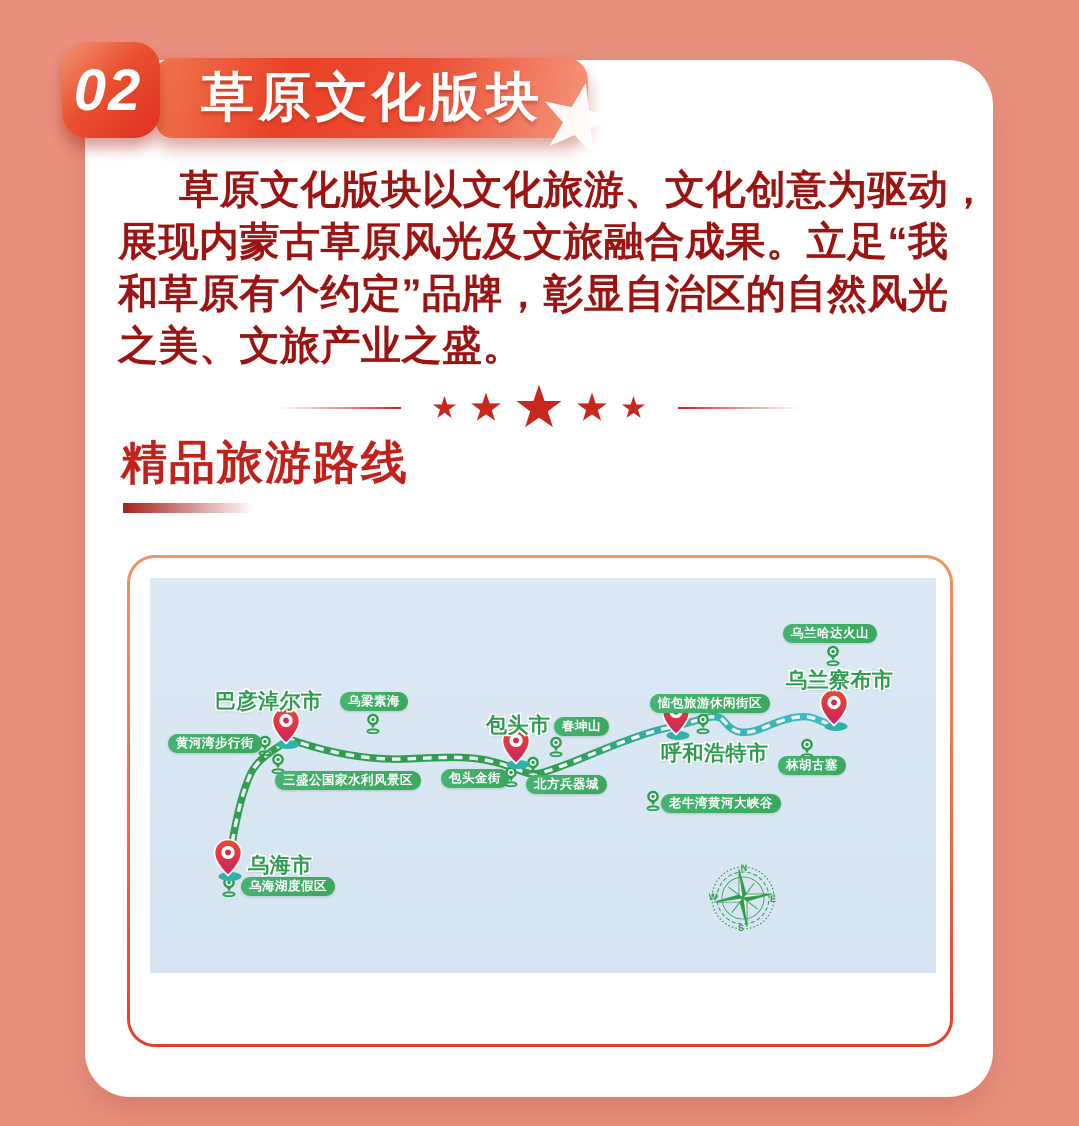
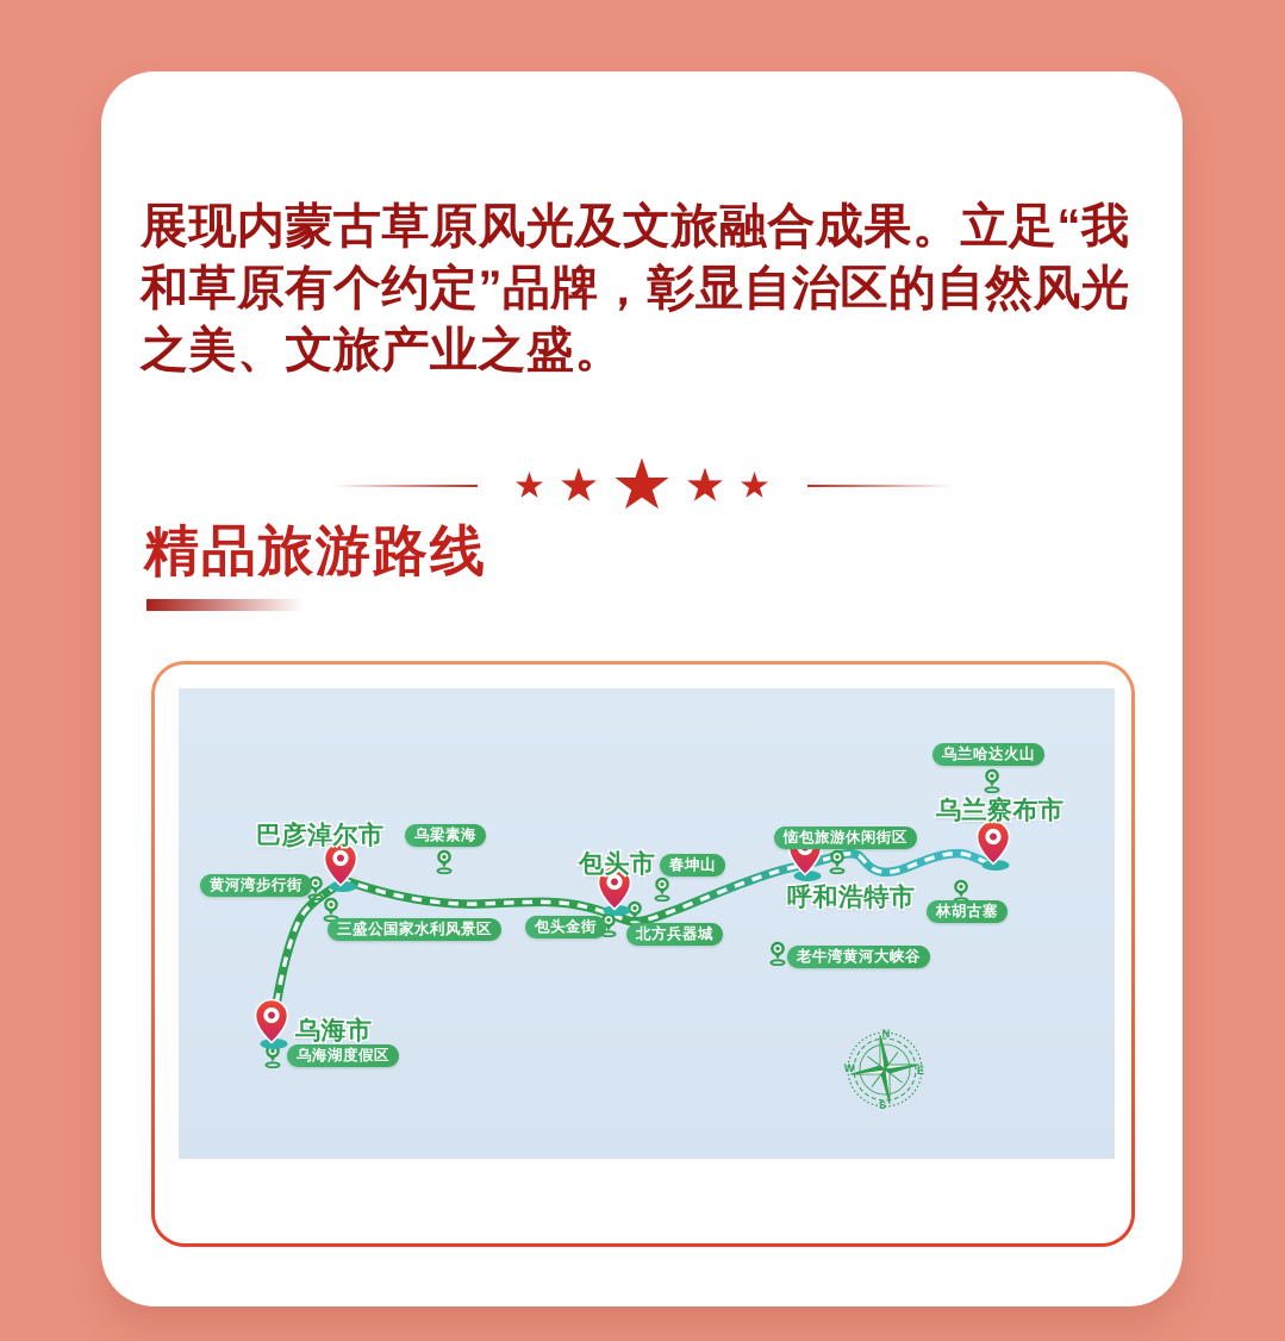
- 草原文化版块
- 02
- 草原文化版块以文化旅游、文化创意为驱动，
  展现内蒙古草原风光及文旅融合成果。立足“我
  和草原有个约定”品牌，彰显自治区的自然风光
  之美、文旅产业之盛。
  精品旅游路线
  巴彦淖尔市
  包头市
  呼和浩特市
  乌兰察布市
  乌海市
  黄河湾步行街
  乌梁素海
  三盛公国家水利风景区
  包头金街
  春坤山
  北方兵器城
  恼包旅游休闲街区
  乌兰哈达火山
  林胡古塞
  老牛湾黄河大峡谷
  乌海湖度假区
  N
  E
  S
  W
